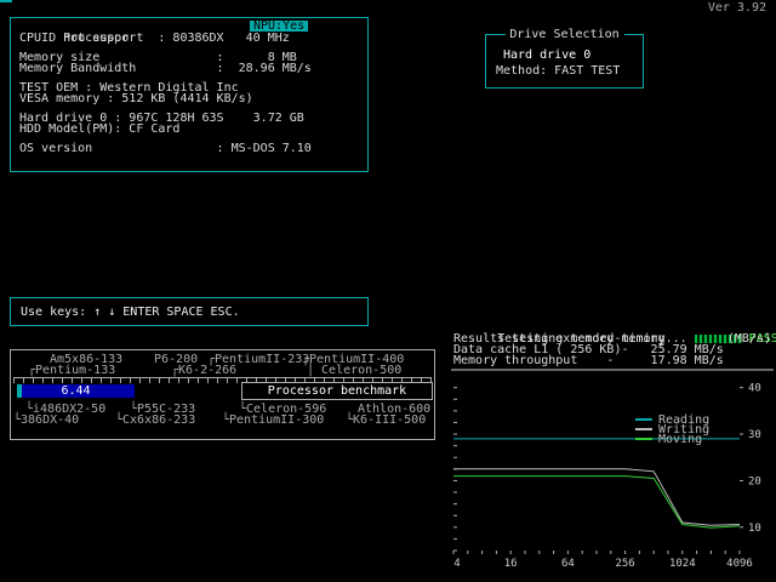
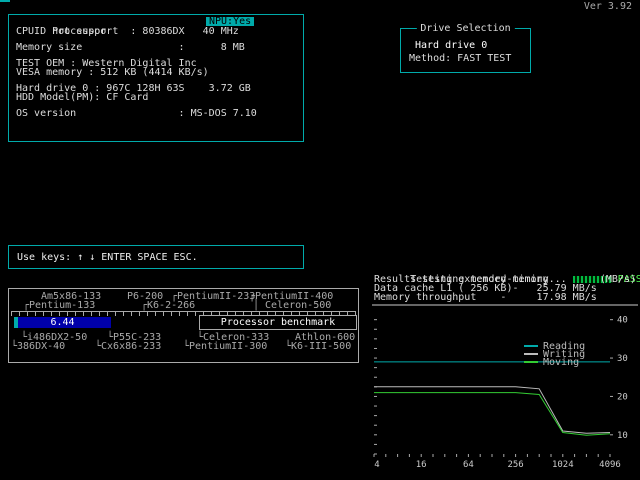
  Ver 3.92
  Processor : 80386DX 40 MHz
  NPU:Yes
  CPUID not support
  Memory size : 8 MB
- Memory Bandwidth : 28.96 MB/s
  TEST OEM : Western Digital Inc
  VESA memory : 512 KB (4414 KB/s)
  Hard drive 0 : 967C 128H 63S 3.72 GB
  HDD Model(PM): CF Card
  OS version : MS-DOS 7.10
  Drive Selection
  Hard drive 0
  Method: FAST TEST
  Use keys: ↑ ↓ ENTER SPACE ESC.
  Am5x86-133
  P6-200
  ┌PentiumII-233
  ┌PentiumII-400
  ┌Pentium-133
  ┌K6-2-266
  │ Celeron-500
  6.44
  Processor benchmark
  └i486DX2-50
  └P55C-233
- └Celeron-596
+ └Celeron-333
  Athlon-600
  └386DX-40
  └Cx6x86-233
  └PentiumII-300
  └K6-III-500
  Testing extended memory... PASS
  Results testing memory-timing
  (MB/s)
  Data cache L1 ( 256 KB)- 25.79 MB/s
  Memory throughput - 17.98 MB/s
  40
  30
  20
  10
  4
  16
  64
  256
  1024
  4096
  Reading
  Writing
  Moving
